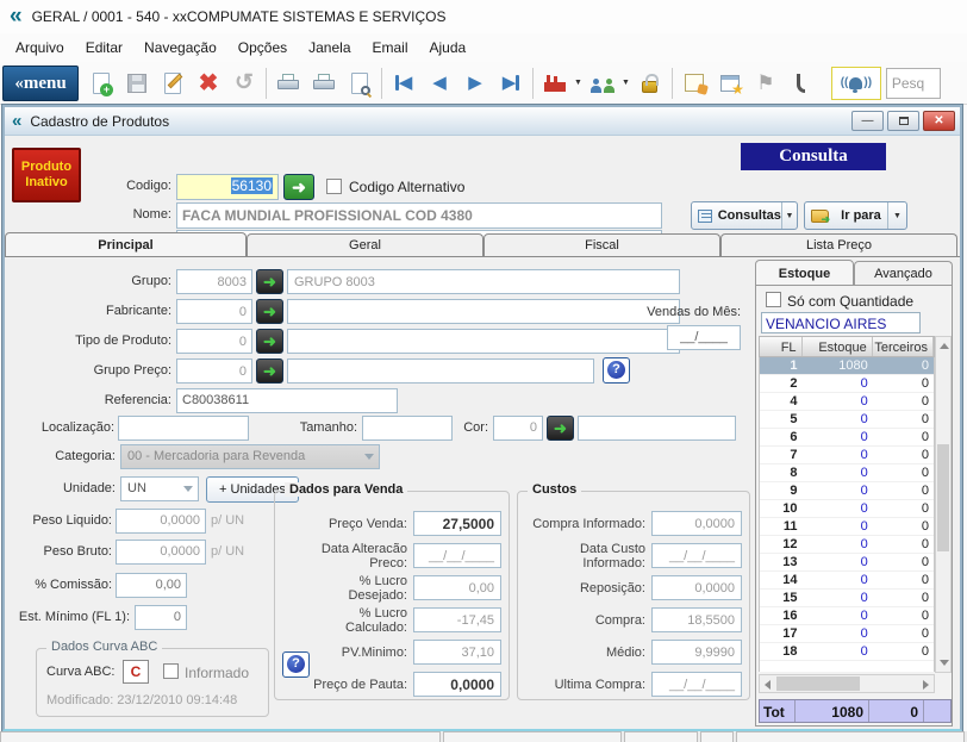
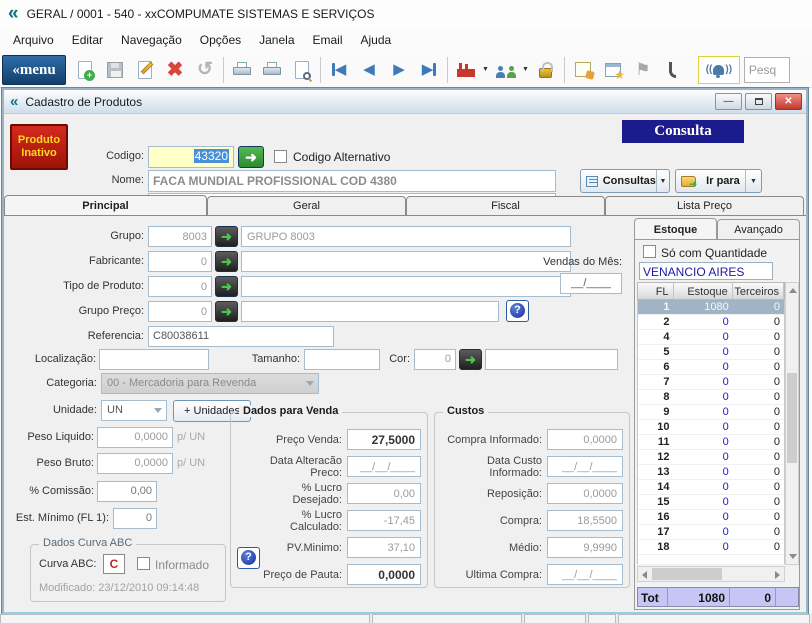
  «
  GERAL / 0001 - 540 - xxCOMPUMATE SISTEMAS E SERVIÇOS
  Arquivo
  Editar
  Navegação
  Opções
  Janela
  Email
  Ajuda
  «menu
  +
  ✖
  ↺
  ◀
  ◀
  ▶
  ▶
  ★
  ⚑
  ((
  ))
  Pesq
  «
  Cadastro de Produtos
  —
  ✕
  Produto
  Inativo
  Codigo:
- 56130
+ 43320
  ➜
  Codigo Alternativo
  Consulta
  Nome:
  FACA MUNDIAL PROFISSIONAL COD 4380
  Consultas
  Ir para
  Principal
  Geral
  Fiscal
  Lista Preço
  Grupo:
  8003
  ➜
  GRUPO 8003
  Fabricante:
  0
  ➜
  Tipo de Produto:
  0
  ➜
  Grupo Preço:
  0
  ➜
  Referencia:
  C80038611
  Localização:
  Tamanho:
  Cor:
  0
  ➜
  Categoria:
  00 - Mercadoria para Revenda
  Unidade:
  UN
  + Unidades
  Peso Liquido:
  0,0000
  p/ UN
  Peso Bruto:
  0,0000
  p/ UN
  % Comissão:
  0,00
  Est. Mínimo (FL 1):
  0
  Vendas do Mês:
  __/____
  Dados Curva ABC
  Curva ABC:
  C
  Informado
  Modificado: 23/12/2010 09:14:48
  Dados para Venda
  Preço Venda:
  27,5000
  Data Alteracão Preco:
  __/__/____
  % Lucro Desejado:
  0,00
  % Lucro Calculado:
  -17,45
  PV.Minimo:
  37,10
  Preço de Pauta:
  0,0000
  Custos
  Compra Informado:
  0,0000
  Data Custo Informado:
  __/__/____
  Reposição:
  0,0000
  Compra:
  18,5500
  Médio:
  9,9990
  Ultima Compra:
  __/__/____
  Estoque
  Avançado
  Só com Quantidade
  VENANCIO AIRES
  FL
  Estoque
  Terceiros
  1
  1080
  0
  2
  0
  0
  4
  0
  0
  5
  0
  0
  6
  0
  0
  7
  0
  0
  8
  0
  0
  9
  0
  0
  10
  0
  0
  11
  0
  0
  12
  0
  0
  13
  0
  0
  14
  0
  0
  15
  0
  0
  16
  0
  0
  17
  0
  0
  18
  0
  0
  Tot
  1080
  0
